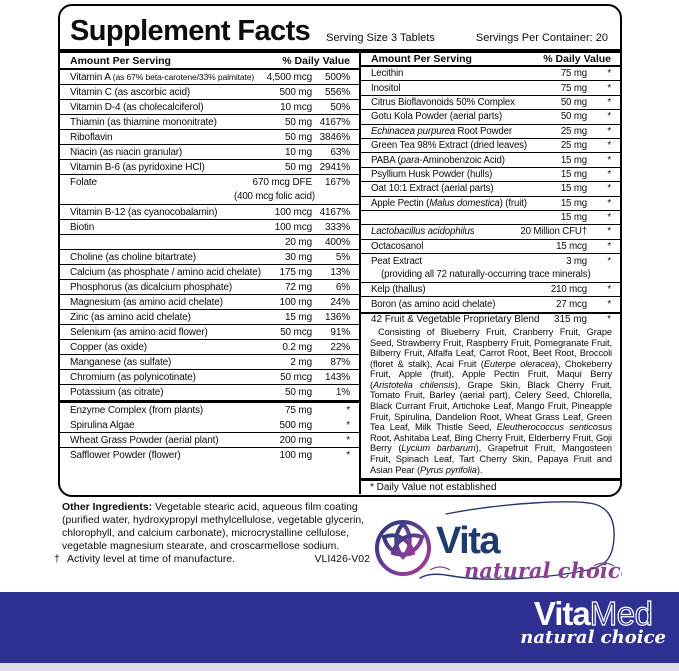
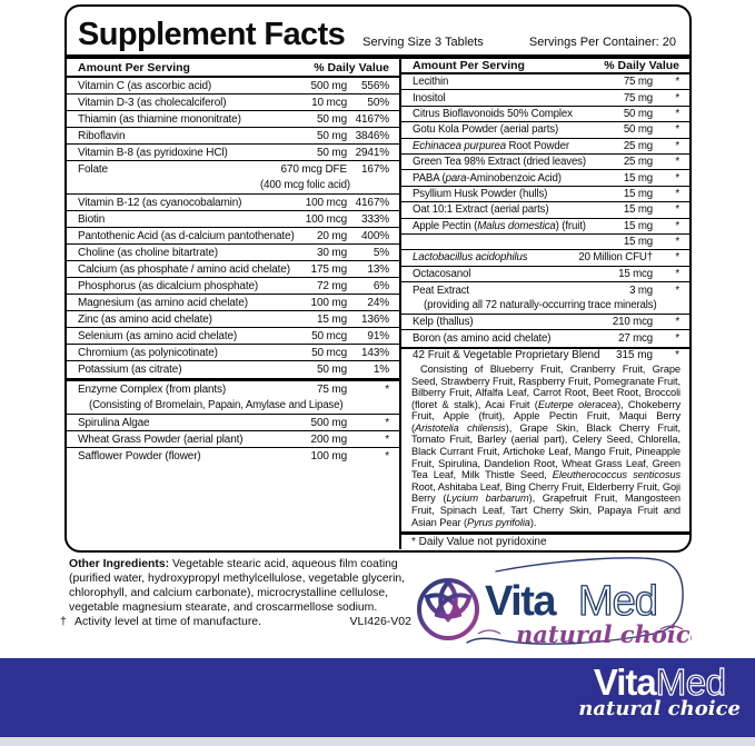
  Supplement Facts
  Serving Size 3 Tablets
  Servings Per Container: 20
  Amount Per Serving
  % Daily Value
- Vitamin A (as 67% beta-carotene/33% palmitate)
- 4,500 mcg
- 500%
  Vitamin C (as ascorbic acid)
  500 mg
  556%
- Vitamin D-4 (as cholecalciferol)
+ Vitamin D-3 (as cholecalciferol)
  10 mcg
  50%
  Thiamin (as thiamine mononitrate)
  50 mg
  4167%
  Riboflavin
  50 mg
  3846%
- Niacin (as niacin granular)
- 10 mg
- 63%
- Vitamin B-6 (as pyridoxine HCl)
+ Vitamin B-8 (as pyridoxine HCl)
  50 mg
  2941%
  Folate
  670 mcg DFE
  167%
  (400 mcg folic acid)
  Vitamin B-12 (as cyanocobalamin)
  100 mcg
  4167%
  Biotin
  100 mcg
  333%
+ Pantothenic Acid (as d-calcium pantothenate)
  20 mg
  400%
  Choline (as choline bitartrate)
  30 mg
  5%
  Calcium (as phosphate / amino acid chelate)
  175 mg
  13%
  Phosphorus (as dicalcium phosphate)
  72 mg
  6%
  Magnesium (as amino acid chelate)
  100 mg
  24%
  Zinc (as amino acid chelate)
  15 mg
  136%
- Selenium (as amino acid flower)
+ Selenium (as amino acid chelate)
  50 mcg
  91%
- Copper (as oxide)
- 0.2 mg
- 22%
- Manganese (as sulfate)
- 2 mg
- 87%
  Chromium (as polynicotinate)
  50 mcg
  143%
  Potassium (as citrate)
  50 mg
  1%
  Enzyme Complex (from plants)
  75 mg
  *
+ (Consisting of Bromelain, Papain, Amylase and Lipase)
  Spirulina Algae
  500 mg
  *
  Wheat Grass Powder (aerial plant)
  200 mg
  *
  Safflower Powder (flower)
  100 mg
  *
  Amount Per Serving
  % Daily Value
  Lecithin
  75 mg
  *
  Inositol
  75 mg
  *
  Citrus Bioflavonoids 50% Complex
  50 mg
  *
  Gotu Kola Powder (aerial parts)
  50 mg
  *
  Echinacea purpurea Root Powder
  25 mg
  *
  Green Tea 98% Extract (dried leaves)
  25 mg
  *
  PABA (para-Aminobenzoic Acid)
  15 mg
  *
  Psyllium Husk Powder (hulls)
  15 mg
  *
  Oat 10:1 Extract (aerial parts)
  15 mg
  *
  Apple Pectin (Malus domestica) (fruit)
  15 mg
  *
  15 mg
  *
  Lactobacillus acidophilus
  20 Million CFU†
  *
  Octacosanol
  15 mcg
  *
  Peat Extract
  3 mg
  *
  (providing all 72 naturally-occurring trace minerals)
  Kelp (thallus)
  210 mcg
  *
  Boron (as amino acid chelate)
  27 mcg
  *
  42 Fruit & Vegetable Proprietary Blend
  315 mg
  *
  Consisting of Blueberry Fruit, Cranberry Fruit, Grape Seed, Strawberry Fruit, Raspberry Fruit, Pomegranate Fruit, Bilberry Fruit, Alfalfa Leaf, Carrot Root, Beet Root, Broccoli (floret & stalk), Acai Fruit (Euterpe oleracea), Chokeberry Fruit, Apple (fruit), Apple Pectin Fruit, Maqui Berry (Aristotelia chilensis), Grape Skin, Black Cherry Fruit, Tomato Fruit, Barley (aerial part), Celery Seed, Chlorella, Black Currant Fruit, Artichoke Leaf, Mango Fruit, Pineapple Fruit, Spirulina, Dandelion Root, Wheat Grass Leaf, Green Tea Leaf, Milk Thistle Seed, Eleutherococcus senticosus Root, Ashitaba Leaf, Bing Cherry Fruit, Elderberry Fruit, Goji Berry (Lycium barbarum), Grapefruit Fruit, Mangosteen Fruit, Spinach Leaf, Tart Cherry Skin, Papaya Fruit and Asian Pear (Pyrus pyrifolia).
- * Daily Value not established
+ * Daily Value not pyridoxine
  Other Ingredients: Vegetable stearic acid, aqueous film coating (purified water, hydroxypropyl methylcellulose, vegetable glycerin, chlorophyll, and calcium carbonate), microcrystalline cellulose, vegetable magnesium stearate, and croscarmellose sodium.
  †
  Activity level at time of manufacture.
  VLI426-V02
  Vita
+ Med
  natural choic
  VitaMed
  natural choice
